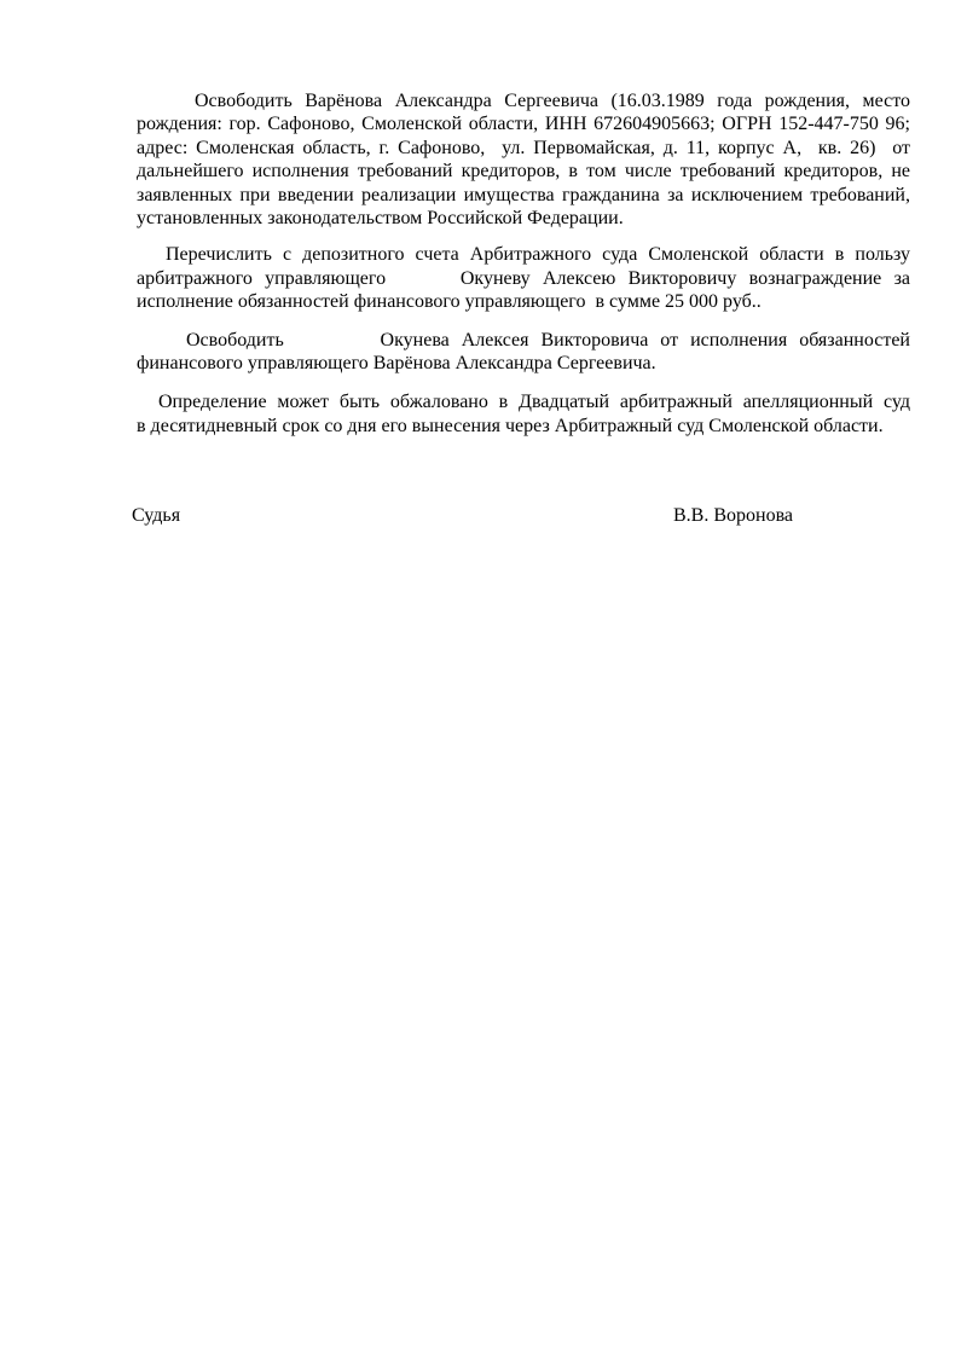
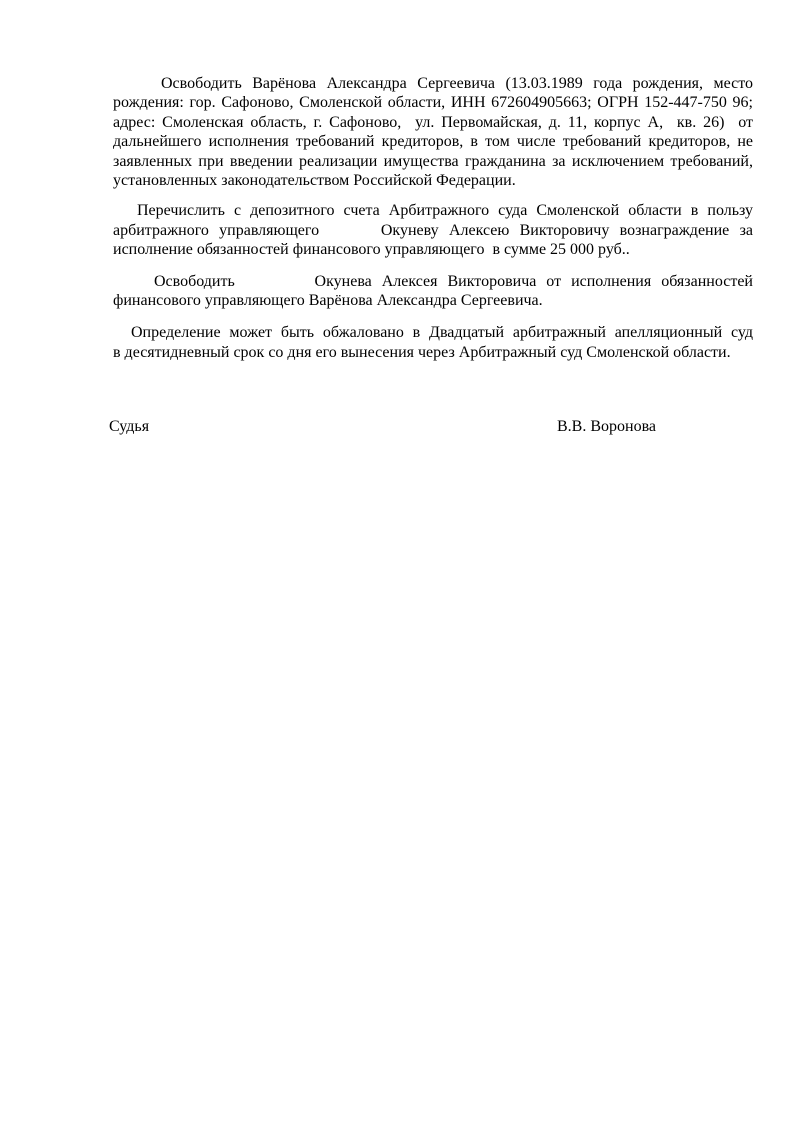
- Освободить Варёнова Александра Сергеевича (16.03.1989 года рождения, место
+ Освободить Варёнова Александра Сергеевича (13.03.1989 года рождения, место
  рождения: гор. Сафоново, Смоленской области, ИНН 672604905663; ОГРН 152-447-750 96;
  адрес: Смоленская область, г. Сафоново, ул. Первомайская, д. 11, корпус А, кв. 26) от
  дальнейшего исполнения требований кредиторов, в том числе требований кредиторов, не
  заявленных при введении реализации имущества гражданина за исключением требований,
  установленных законодательством Российской Федерации.
  Перечислить с депозитного счета Арбитражного суда Смоленской области в пользу
  арбитражного управляющего Окуневу Алексею Викторовичу вознаграждение за
  исполнение обязанностей финансового управляющего в сумме 25 000 руб..
  Освободить Окунева Алексея Викторовича от исполнения обязанностей
  финансового управляющего Варёнова Александра Сергеевича.
  Определение может быть обжаловано в Двадцатый арбитражный апелляционный суд
  в десятидневный срок со дня его вынесения через Арбитражный суд Смоленской области.
  Судья
  В.В. Воронова
